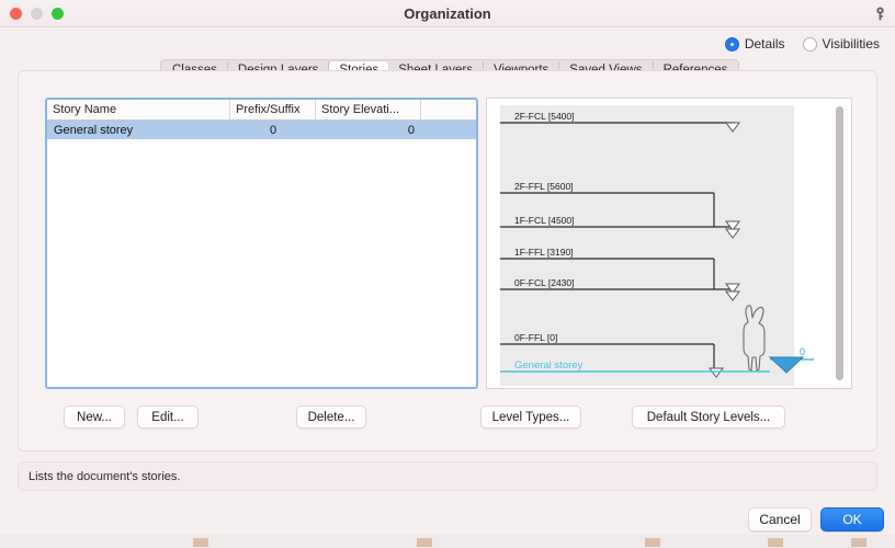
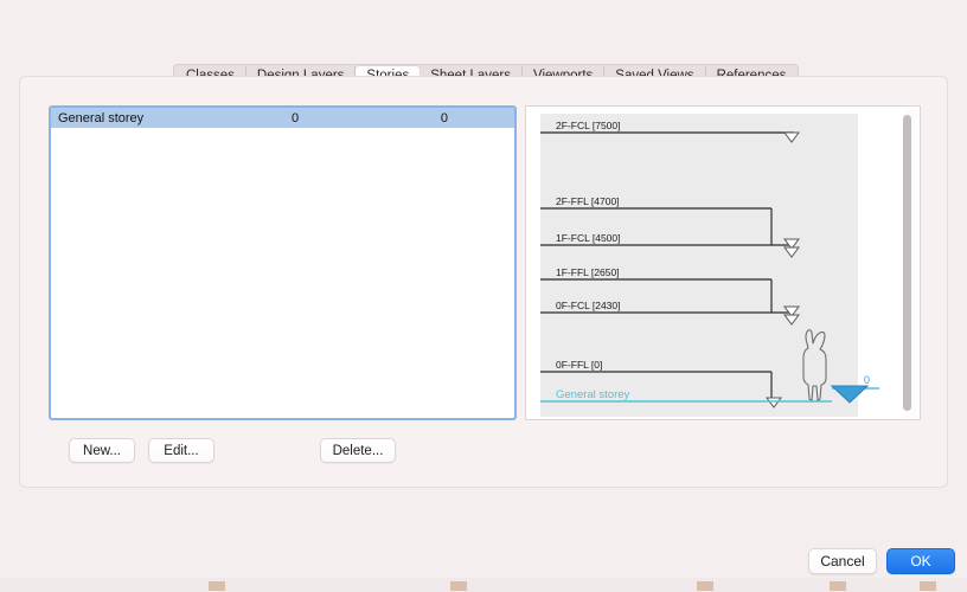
- Organization
- Details
- Visibilities
- Story Name
- Prefix/Suffix
- Story Elevati...
  General storey
  0
  0
- 2F-FCL [5400]
+ 2F-FCL [7500]
- 2F-FFL [5600]
+ 2F-FFL [4700]
  1F-FCL [4500]
- 1F-FFL [3190]
+ 1F-FFL [2650]
  0F-FCL [2430]
  0F-FFL [0]
  General storey
  0
  New...
  Edit...
  Delete...
- Level Types...
- Default Story Levels...
- Lists the document's stories.
  Cancel
  OK
